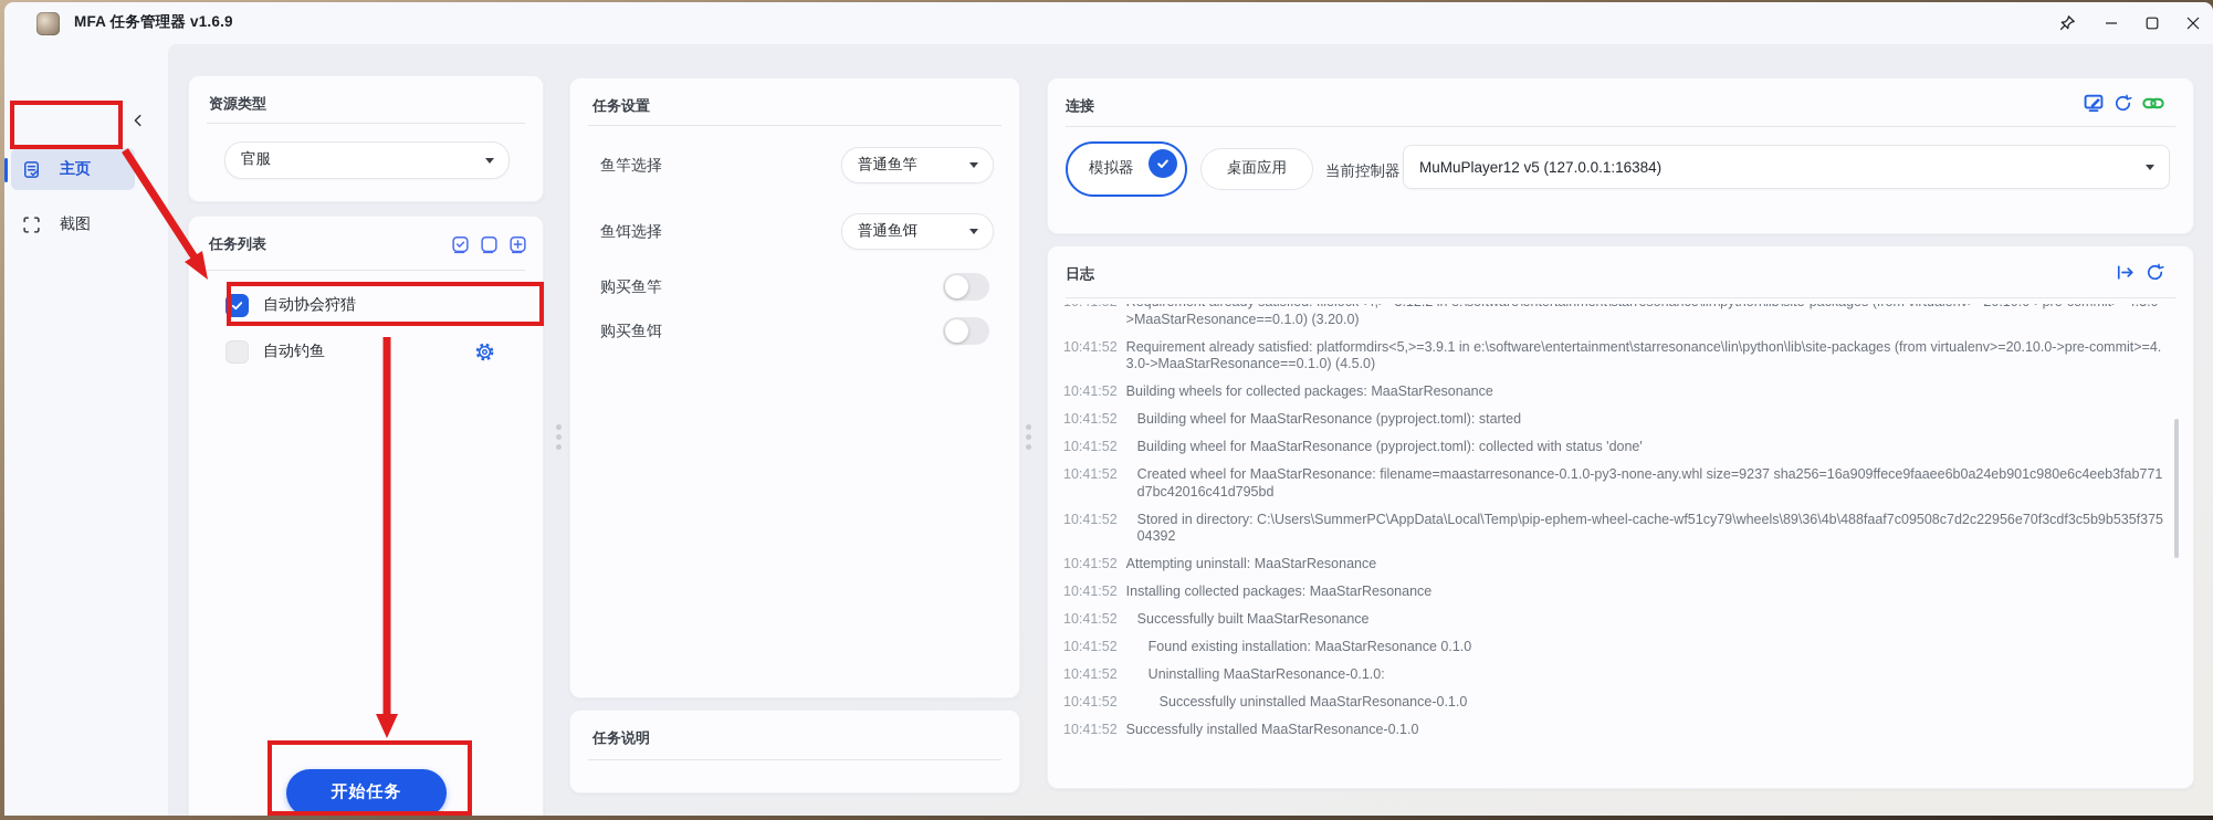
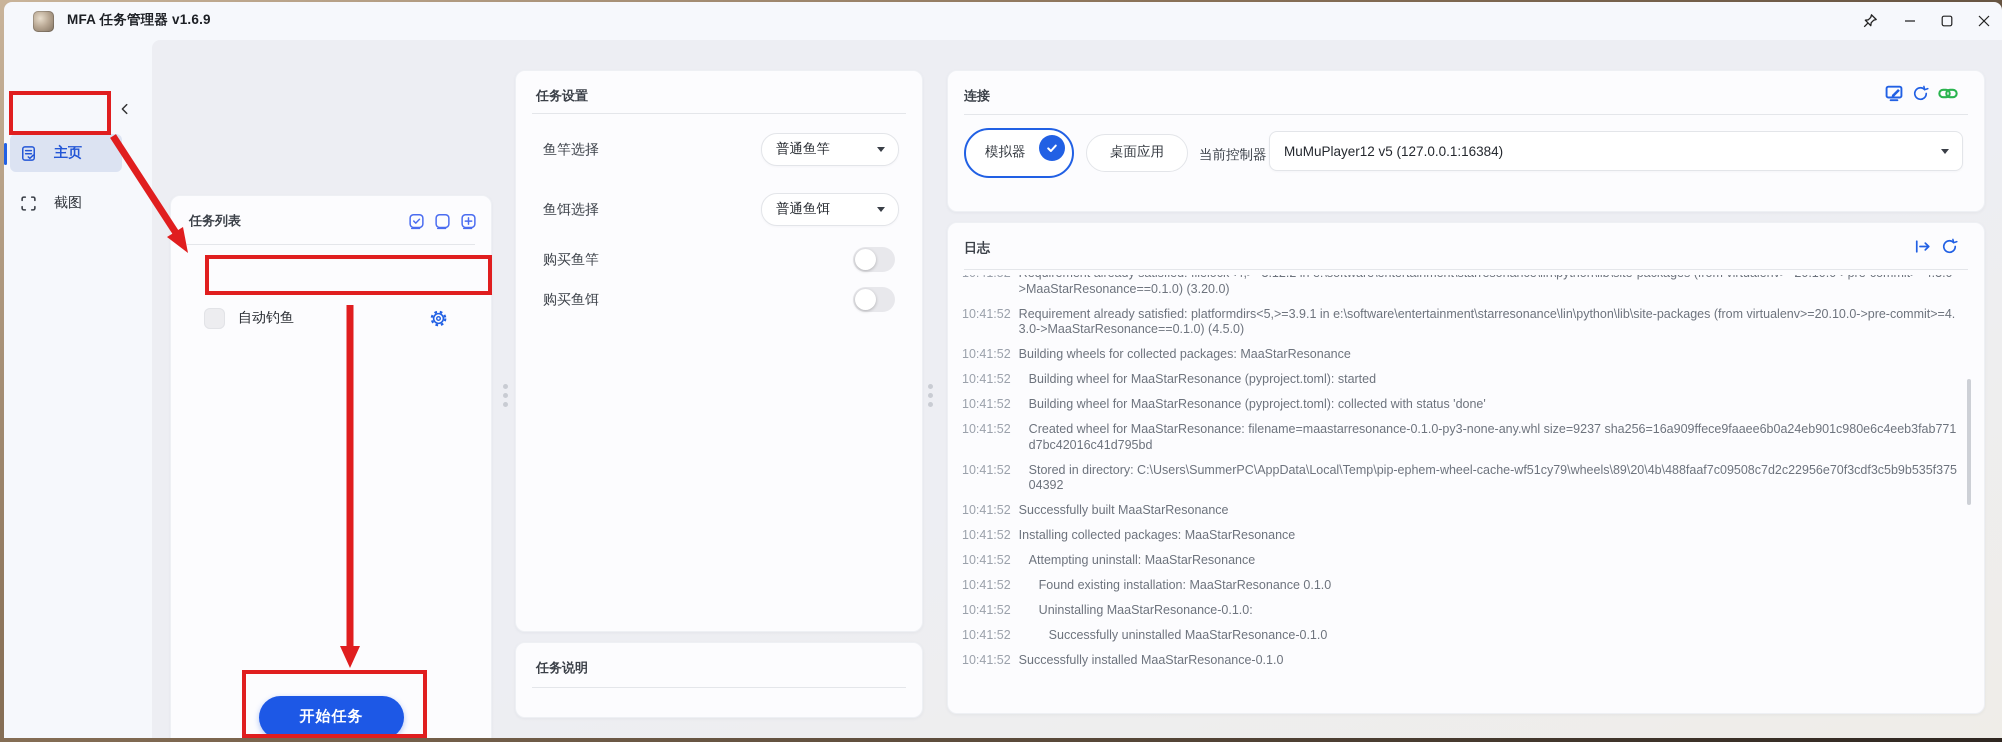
  MFA 任务管理器 v1.6.9
  主页
  截图
- 资源类型
- 官服
  任务列表
- 自动协会狩猎
  自动钓鱼
  开始任务
  任务设置
  鱼竿选择
  普通鱼竿
  鱼饵选择
  普通鱼饵
  购买鱼竿
  购买鱼饵
  任务说明
  连接
  模拟器
  桌面应用
  当前控制器
  MuMuPlayer12 v5 (127.0.0.1:16384)
  日志
  10:41:52
  Requirement already satisfied: platformdirs<5,>=3.9.1 in e:\software\entertainment\starresonance\lin\python\lib\site-packages (from virtualenv>=20.10.0->pre-commit>=4.3.0->MaaStarResonance==0.1.0) (4.5.0)
  10:41:52
  Building wheels for collected packages: MaaStarResonance
  10:41:52
  Building wheel for MaaStarResonance (pyproject.toml): started
  10:41:52
  Building wheel for MaaStarResonance (pyproject.toml): collected with status 'done'
  10:41:52
  Created wheel for MaaStarResonance: filename=maastarresonance-0.1.0-py3-none-any.whl size=9237 sha256=16a909ffece9faaee6b0a24eb901c980e6c4eeb3fab771d7bc42016c41d795bd
  10:41:52
- Stored in directory: C:\Users\SummerPC\AppData\Local\Temp\pip-ephem-wheel-cache-wf51cy79\wheels\89\36\4b\488faaf7c09508c7d2c22956e70f3cdf3c5b9b535f37504392
+ Stored in directory: C:\Users\SummerPC\AppData\Local\Temp\pip-ephem-wheel-cache-wf51cy79\wheels\89\20\4b\488faaf7c09508c7d2c22956e70f3cdf3c5b9b535f37504392
  10:41:52
- Attempting uninstall: MaaStarResonance
+ Successfully built MaaStarResonance
  10:41:52
  Installing collected packages: MaaStarResonance
  10:41:52
- Successfully built MaaStarResonance
+ Attempting uninstall: MaaStarResonance
  10:41:52
  Found existing installation: MaaStarResonance 0.1.0
  10:41:52
  Uninstalling MaaStarResonance-0.1.0:
  10:41:52
  Successfully uninstalled MaaStarResonance-0.1.0
  10:41:52
  Successfully installed MaaStarResonance-0.1.0
